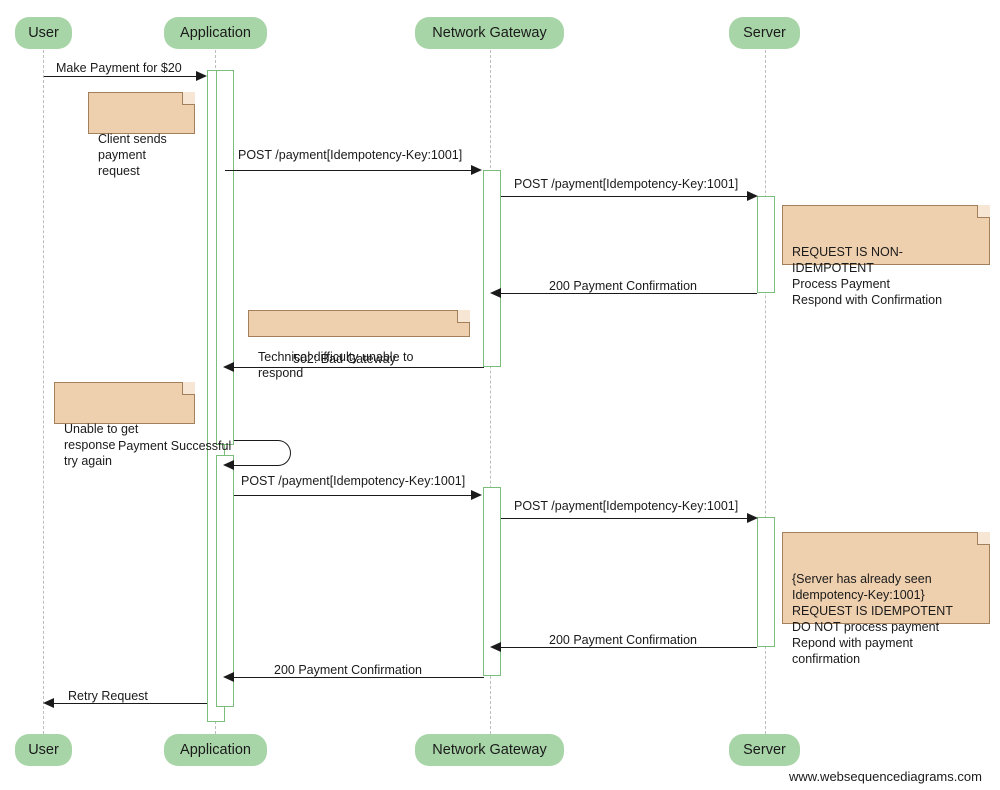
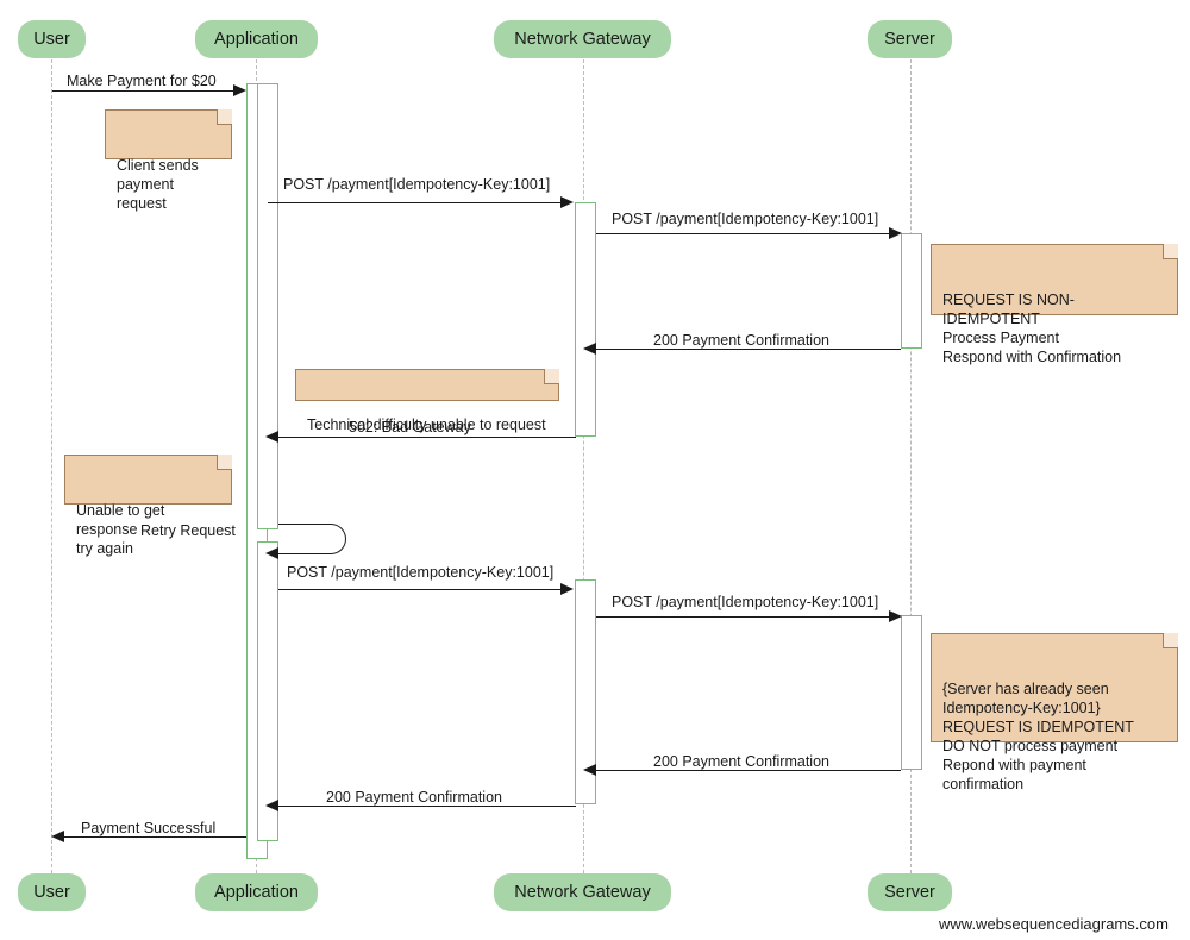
  User
  Application
  Network Gateway
  Server
  User
  Application
  Network Gateway
  Server
  Make Payment for $20
  POST /payment[Idempotency-Key:1001]
  POST /payment[Idempotency-Key:1001]
  200 Payment Confirmation
- Payment Successful
+ Retry Request
  POST /payment[Idempotency-Key:1001]
  POST /payment[Idempotency-Key:1001]
  200 Payment Confirmation
  200 Payment Confirmation
- Retry Request
+ Payment Successful
  Client sends
  payment request
  REQUEST IS NON-IDEMPOTENT
  Process Payment
  Respond with Confirmation
- Technical difficulty unable to respond
+ Technical difficulty unable to request
  Unable to get response
  try again
  {Server has already seen
  Idempotency-Key:1001}
  REQUEST IS IDEMPOTENT
  DO NOT process payment
  Repond with payment confirmation
  www.websequencediagrams.com
